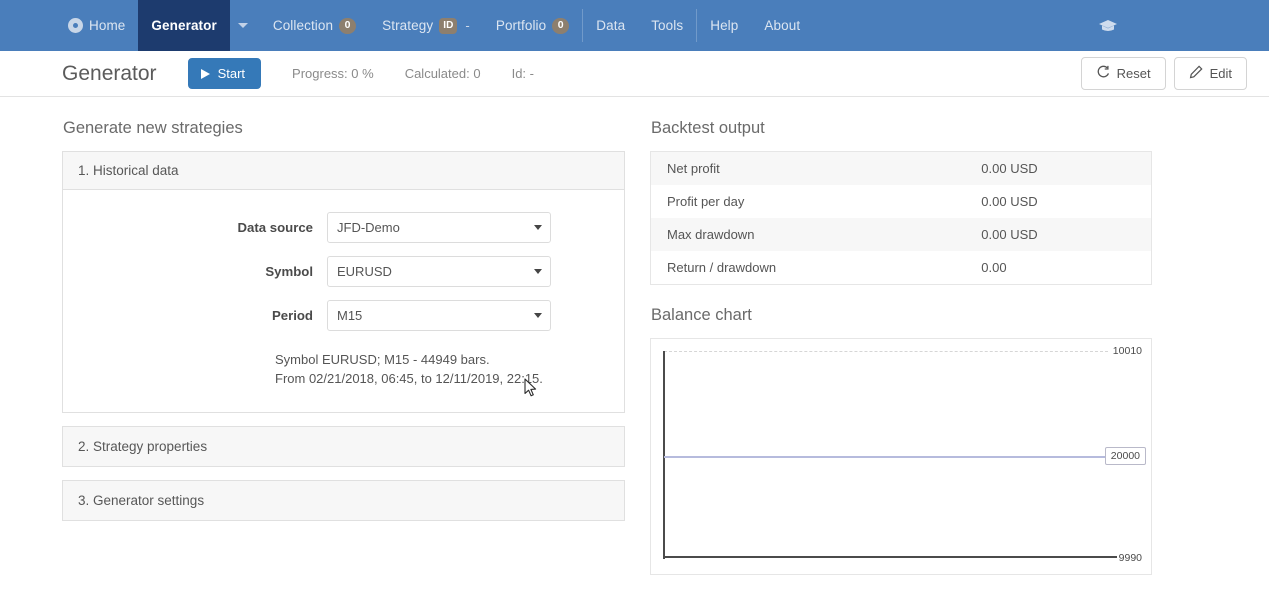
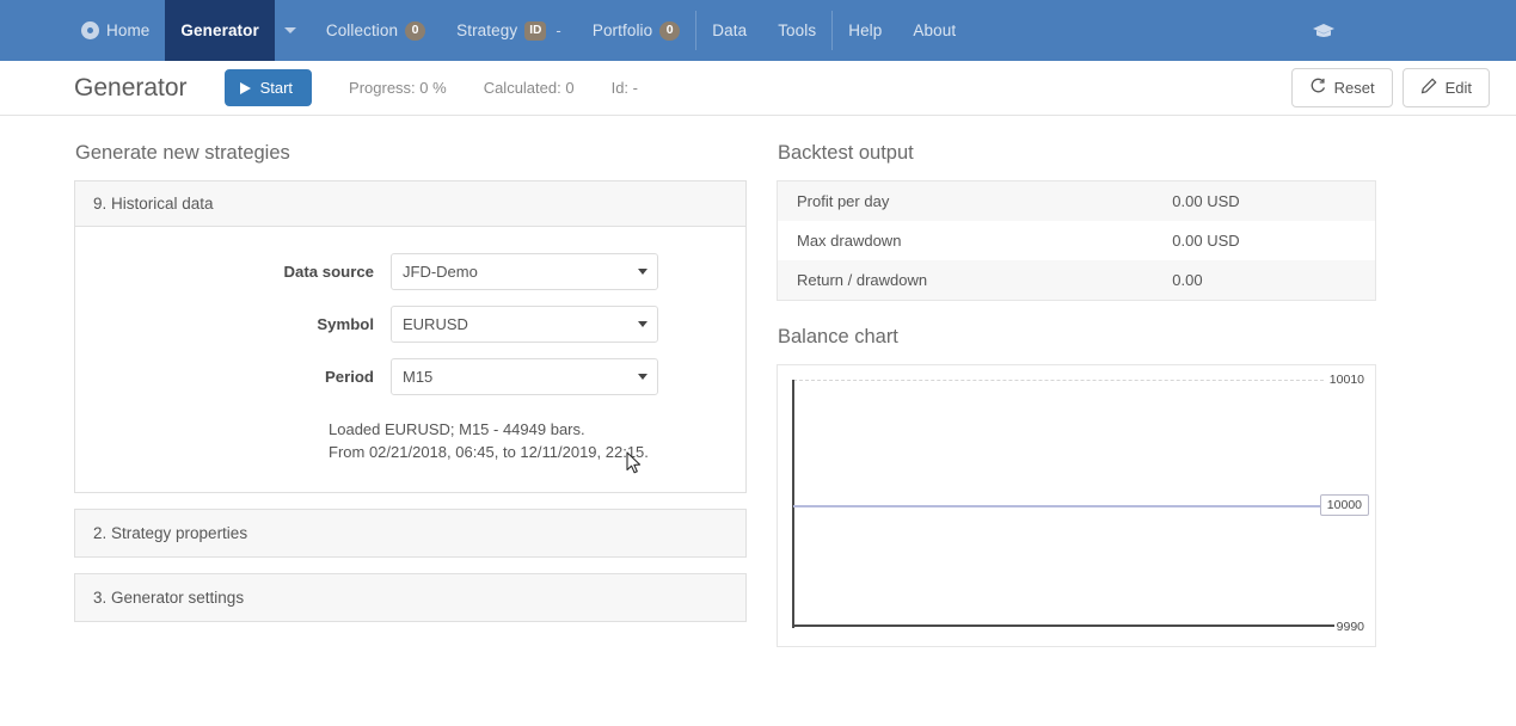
  Home
  Generator
  Collection
  0
  Strategy
  ID
  -
  Portfolio
  0
  Data
  Tools
  Help
  About
  Generator
  Start
  Progress: 0 %
  Calculated: 0
  Id: -
  Reset
  Edit
  Generate new strategies
- 1. Historical data
+ 9. Historical data
  Data source
  JFD-Demo
  Symbol
  EURUSD
  Period
  M15
- Symbol EURUSD; M15 - 44949 bars.
+ Loaded EURUSD; M15 - 44949 bars.
  From 02/21/2018, 06:45, to 12/11/2019, 22:15.
  2. Strategy properties
  3. Generator settings
  Backtest output
- Net profit	0.00 USD
  Profit per day	0.00 USD
  Max drawdown	0.00 USD
  Return / drawdown	0.00
  Balance chart
  10010
- 20000
+ 10000
  9990
